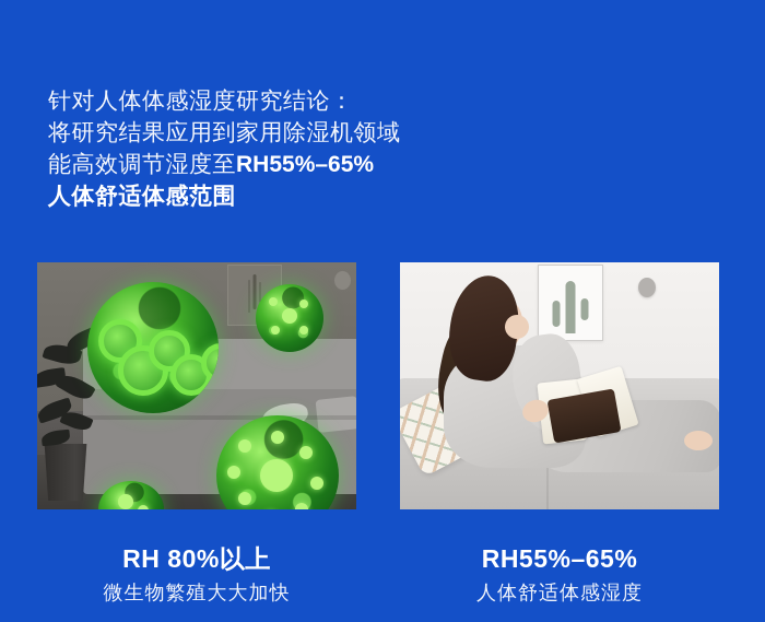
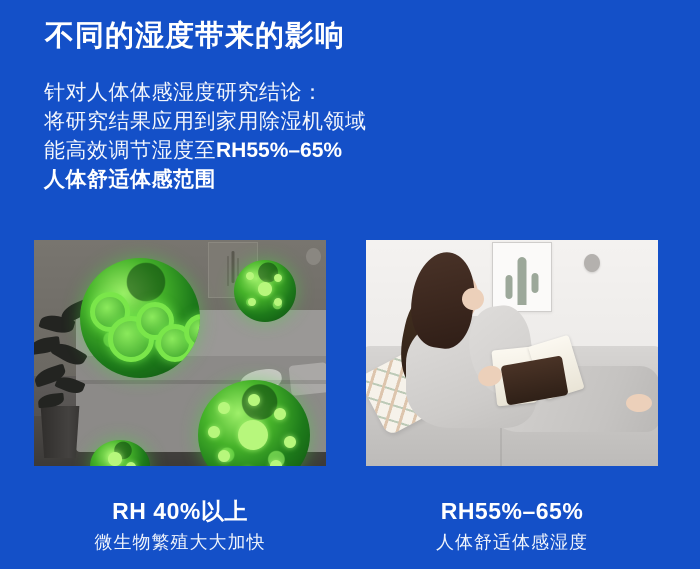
+ 不同的湿度带来的影响
  针对人体体感湿度研究结论：
  将研究结果应用到家用除湿机领域
  能高效调节湿度至RH55%–65%
  人体舒适体感范围
- RH 80%以上
+ RH 40%以上
  微生物繁殖大大加快
  RH55%–65%
  人体舒适体感湿度
